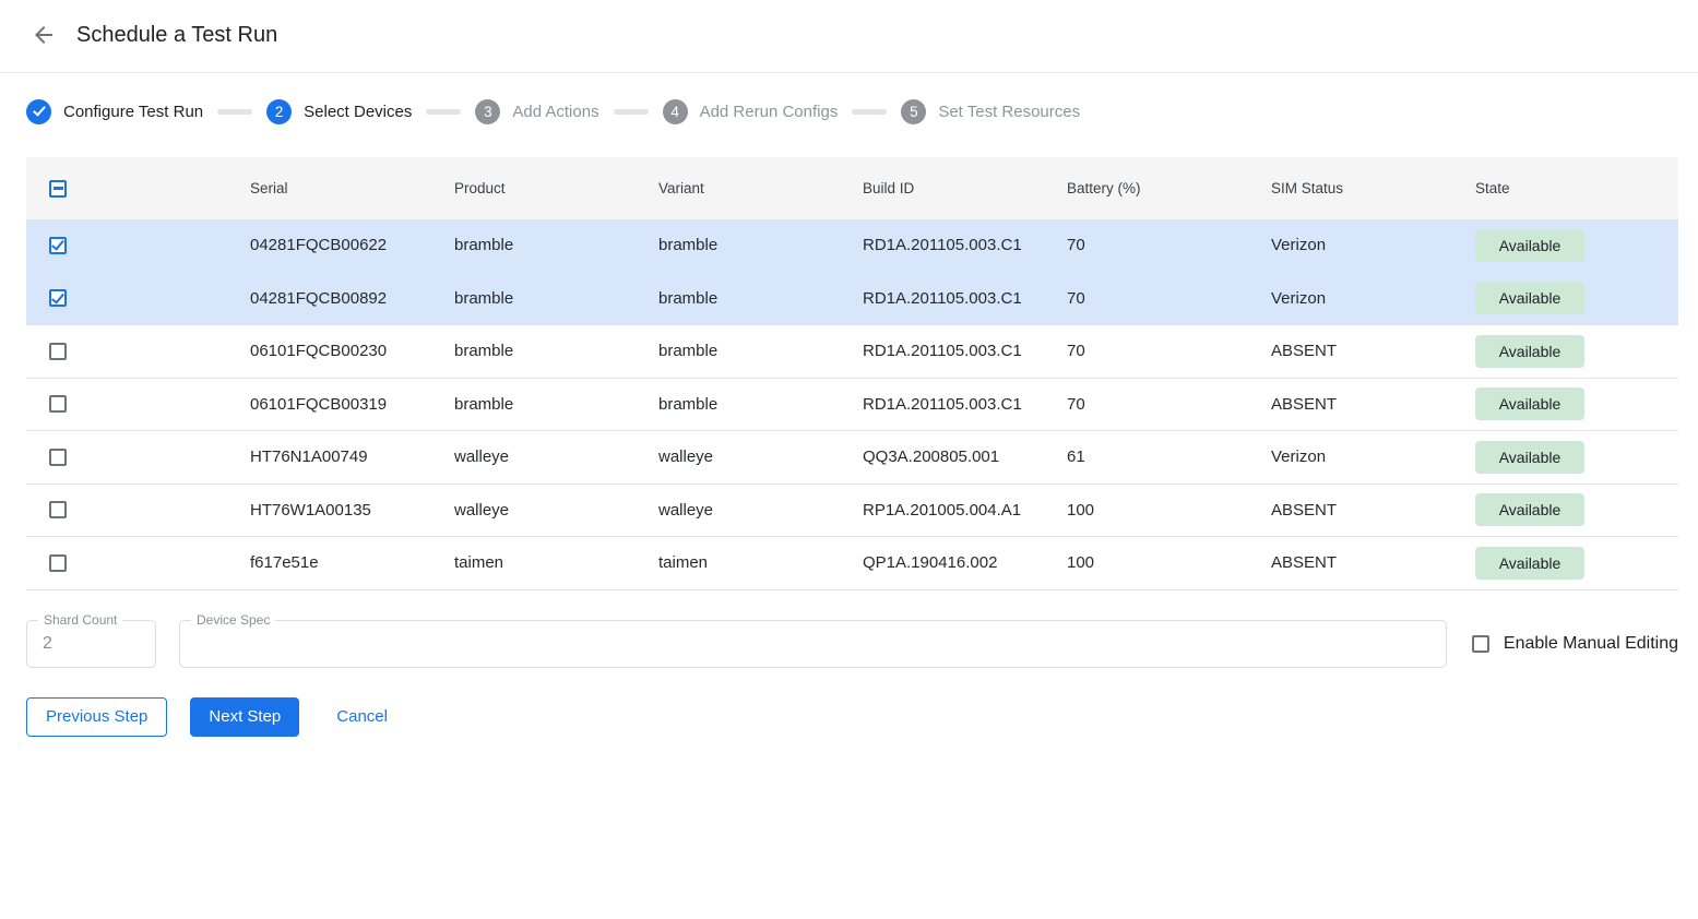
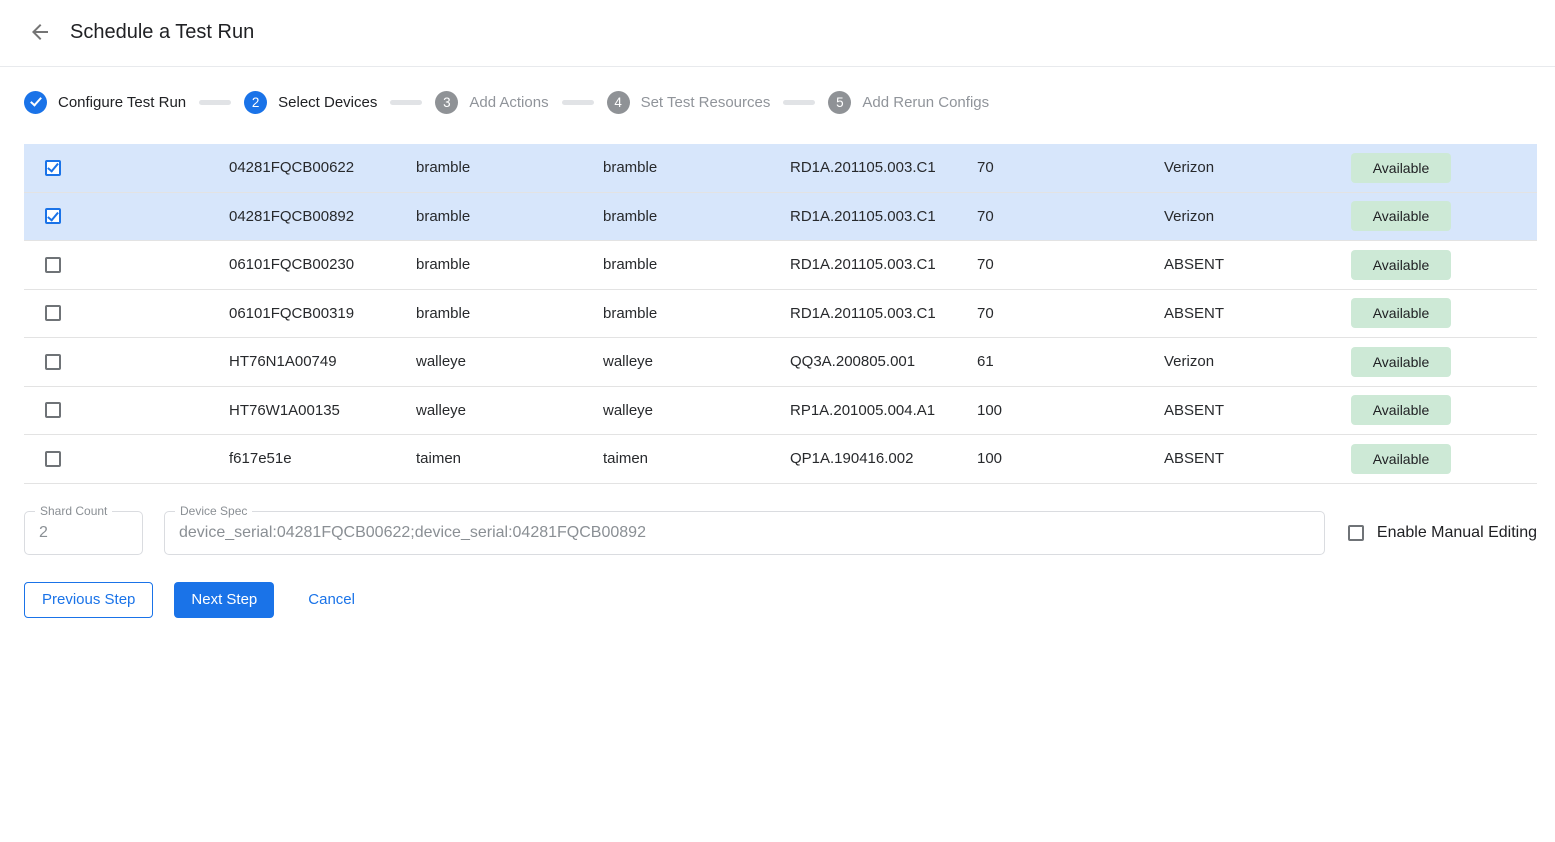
  Schedule a Test Run
  Configure Test Run
  2
  Select Devices
  3
  Add Actions
  4
- Add Rerun Configs
+ Set Test Resources
  5
- Set Test Resources
+ Add Rerun Configs
- Serial
- Product
- Variant
- Build ID
- Battery (%)
- SIM Status
- State
  04281FQCB00622
  bramble
  bramble
  RD1A.201105.003.C1
  70
  Verizon
  Available
  04281FQCB00892
  bramble
  bramble
  RD1A.201105.003.C1
  70
  Verizon
  Available
  06101FQCB00230
  bramble
  bramble
  RD1A.201105.003.C1
  70
  ABSENT
  Available
  06101FQCB00319
  bramble
  bramble
  RD1A.201105.003.C1
  70
  ABSENT
  Available
  HT76N1A00749
  walleye
  walleye
  QQ3A.200805.001
  61
  Verizon
  Available
  HT76W1A00135
  walleye
  walleye
  RP1A.201005.004.A1
  100
  ABSENT
  Available
  f617e51e
  taimen
  taimen
  QP1A.190416.002
  100
  ABSENT
  Available
  Shard Count
  2
  Device Spec
+ device_serial:04281FQCB00622;device_serial:04281FQCB00892
  Enable Manual Editing
  Previous Step
  Next Step
  Cancel
